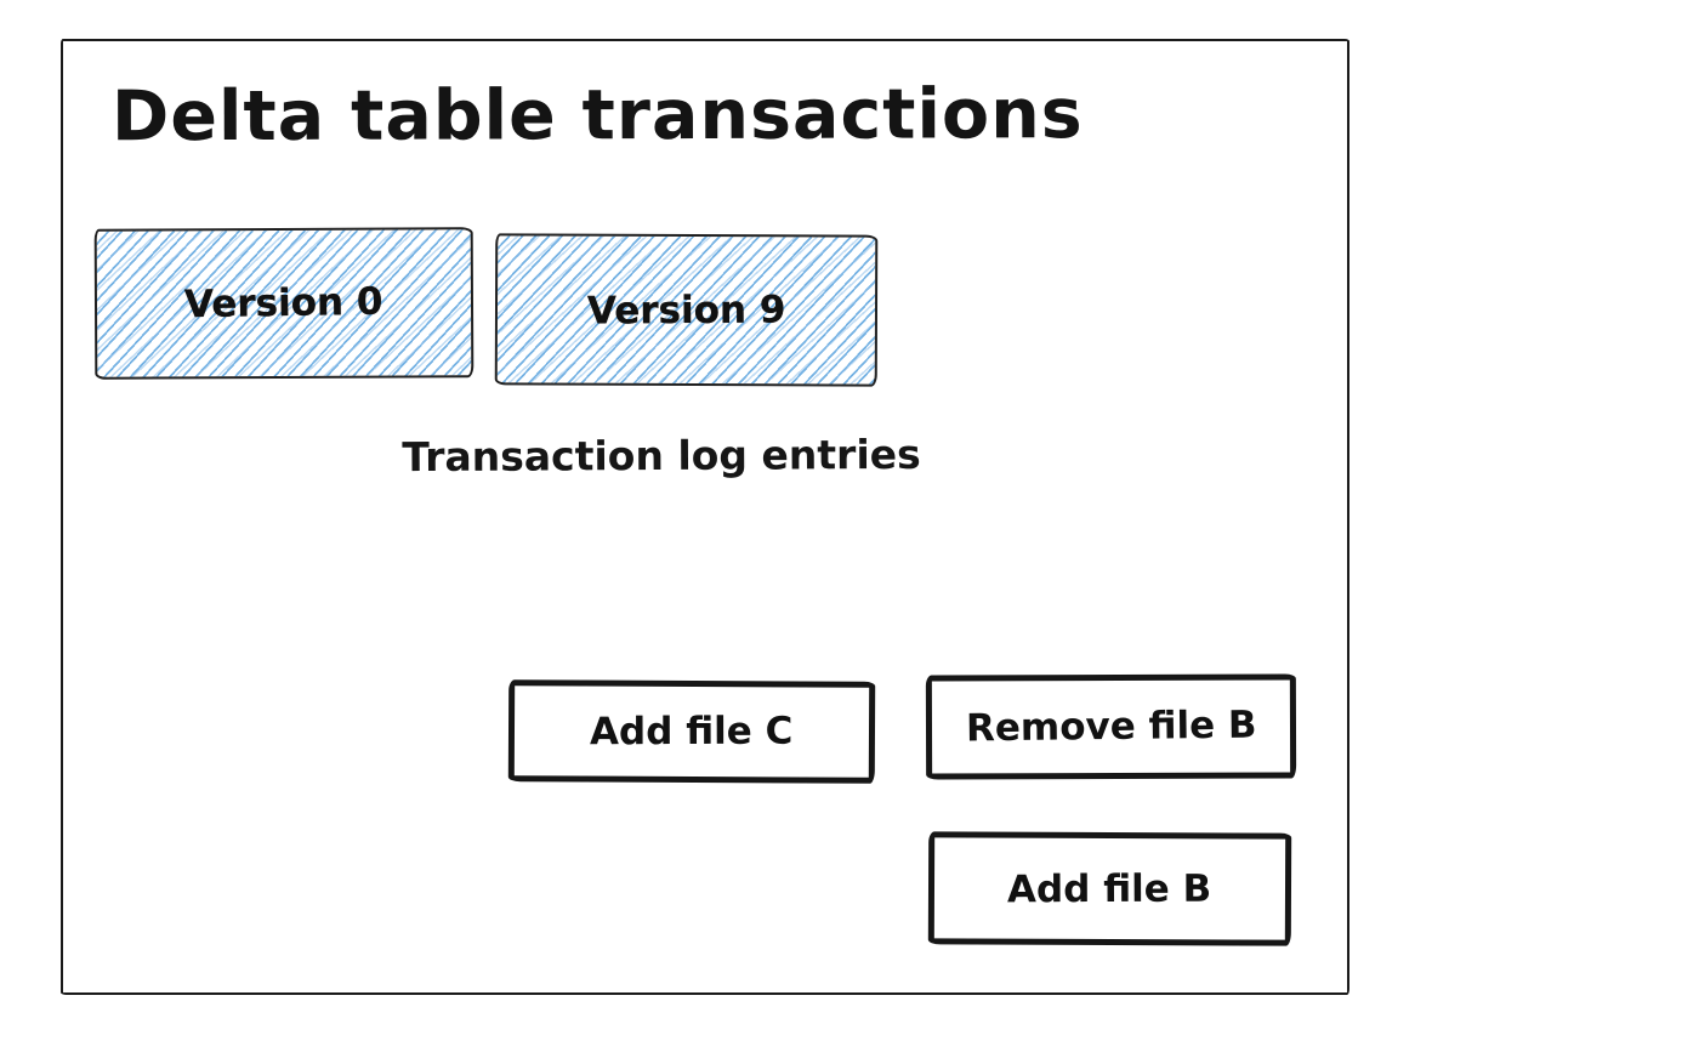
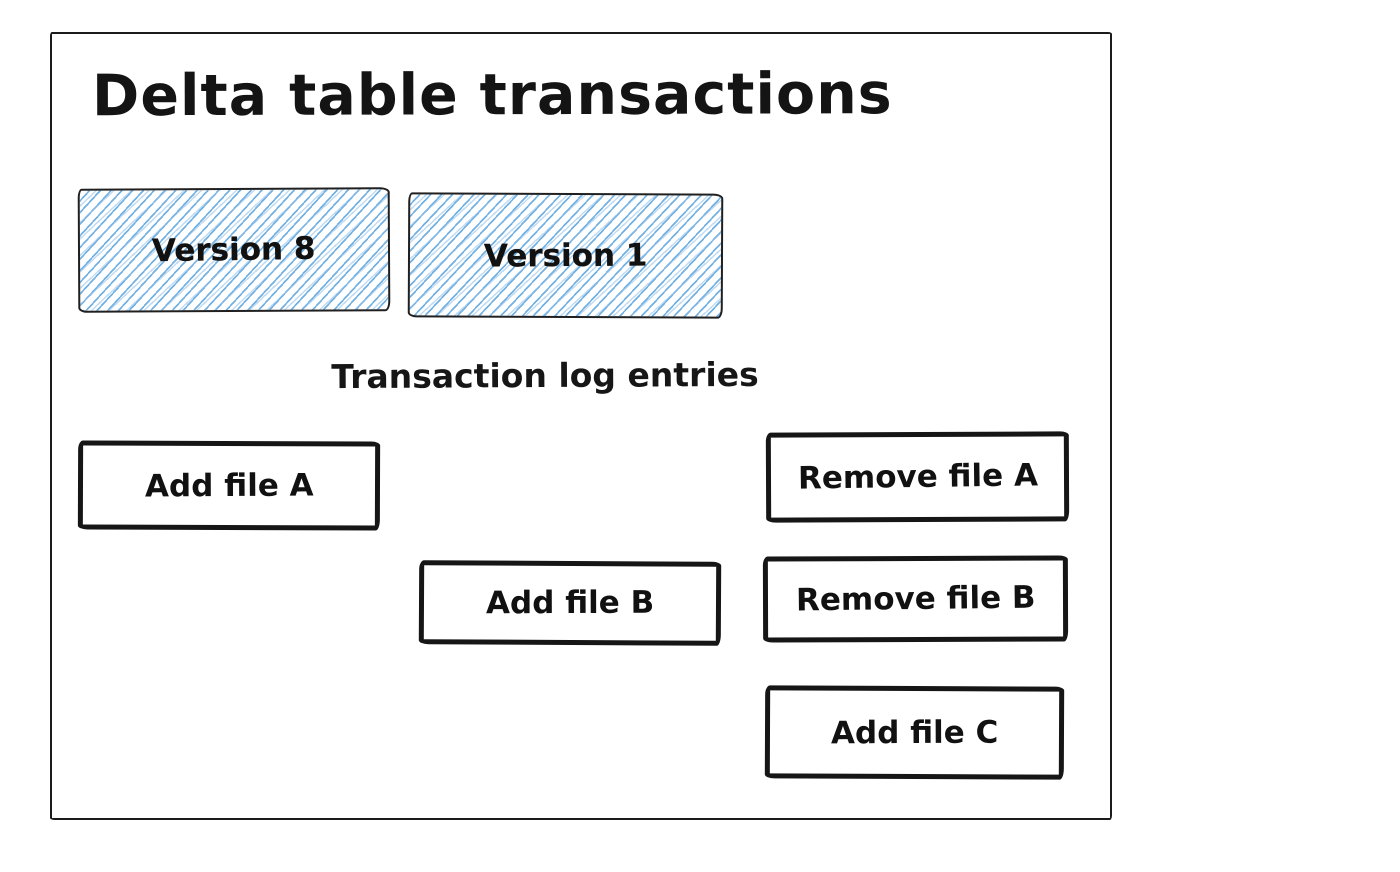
  Delta table transactions
- Version 0
+ Version 8
- Version 9
+ Version 1
  Transaction log entries
+ Add file A
+ Remove file A
- Add file C
+ Add file B
  Remove file B
- Add file B
+ Add file C
